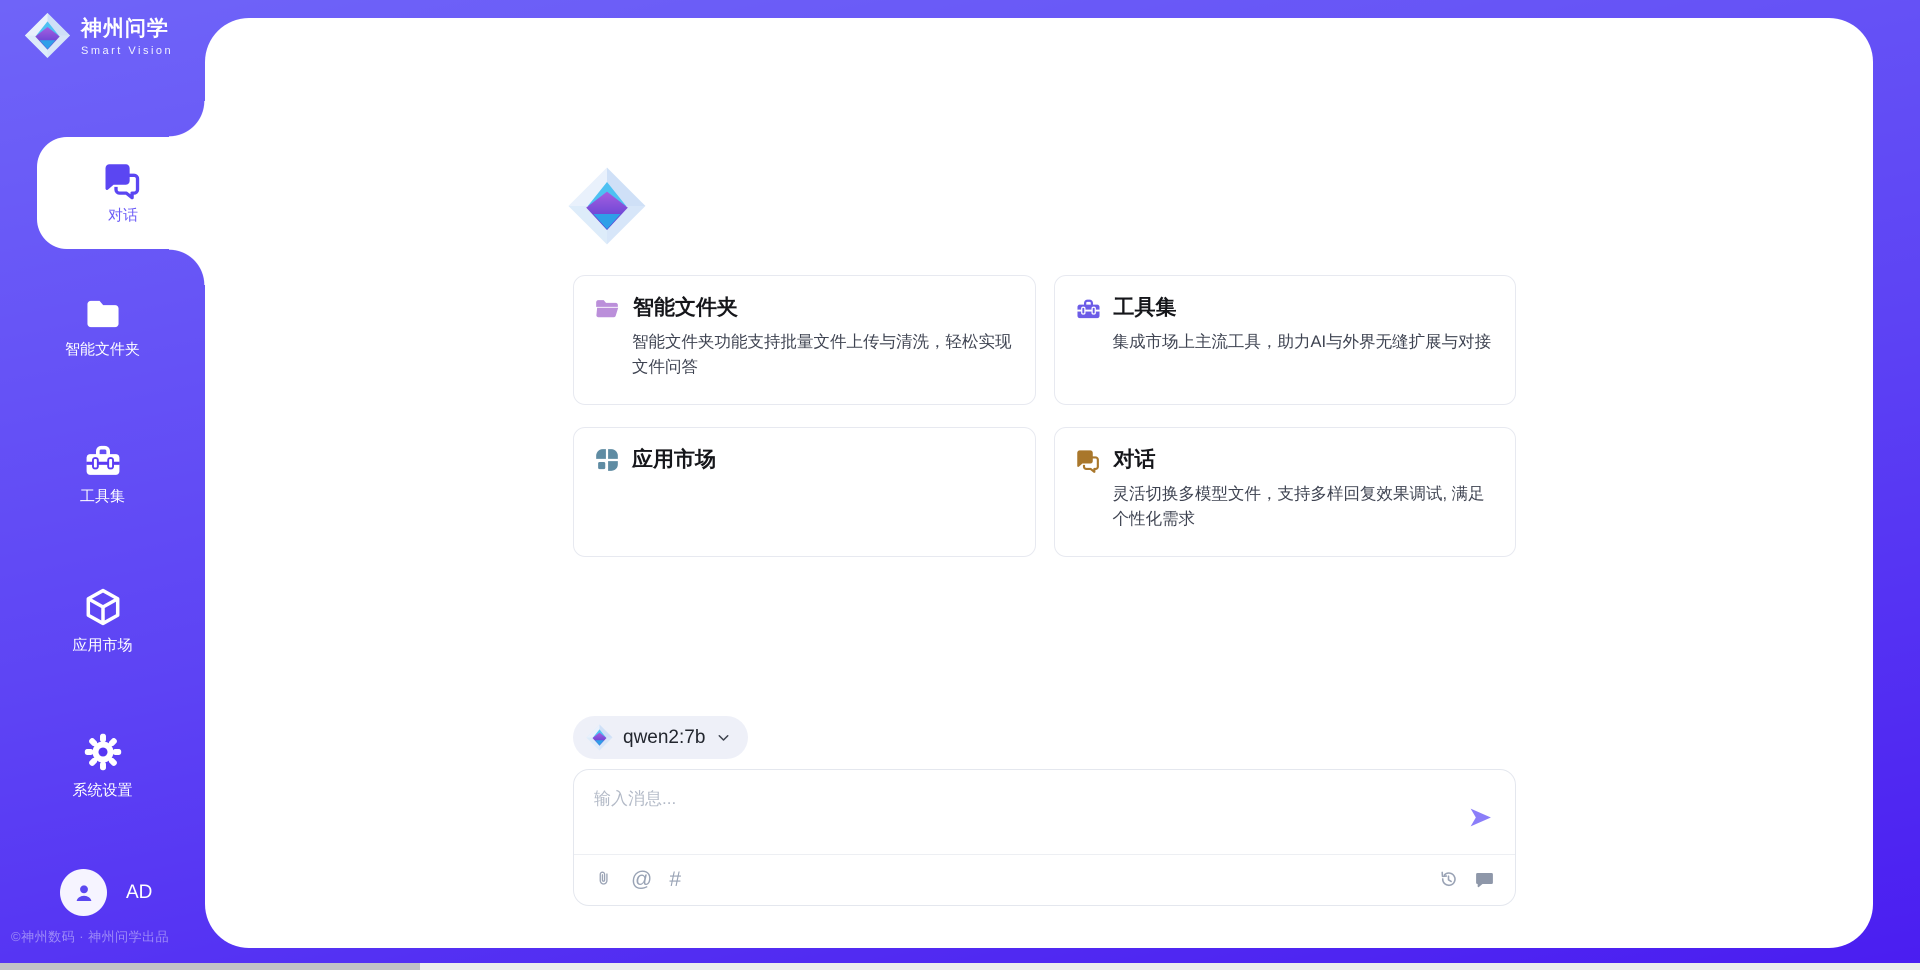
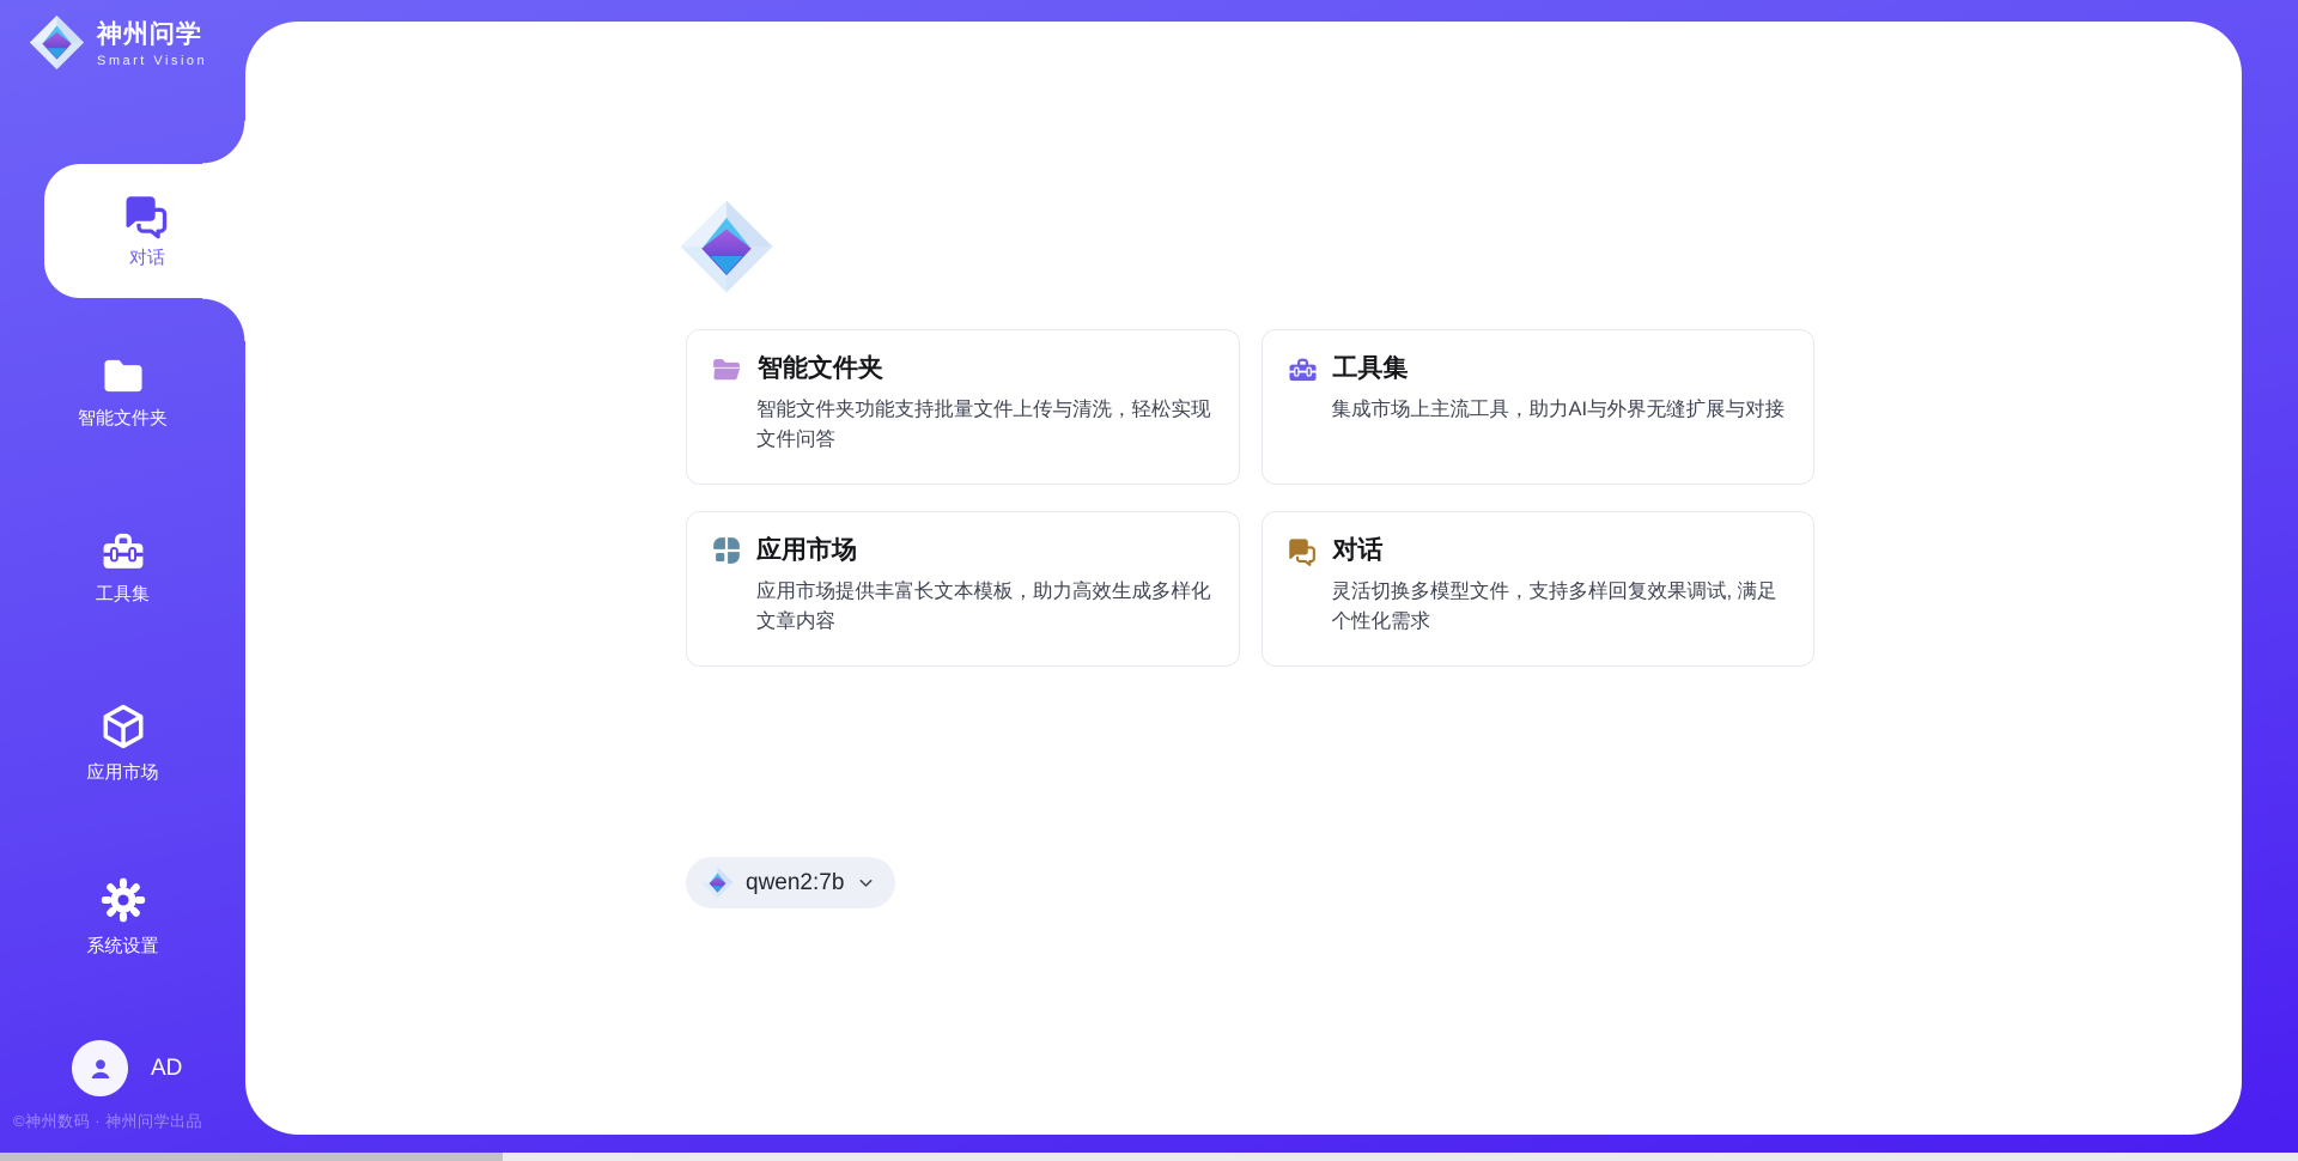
  神州问学
  Smart Vision
  对话
  智能文件夹
  工具集
  应用市场
  系统设置
  AD
  ©神州数码 · 神州问学出品
  智能文件夹
  智能文件夹功能支持批量文件上传与清洗，轻松实现文件问答
  工具集
  集成市场上主流工具，助力AI与外界无缝扩展与对接
  应用市场
+ 应用市场提供丰富长文本模板，助力高效生成多样化文章内容
  对话
  灵活切换多模型文件，支持多样回复效果调试, 满足个性化需求
  qwen2:7b
- 输入消息...
- @
- #
